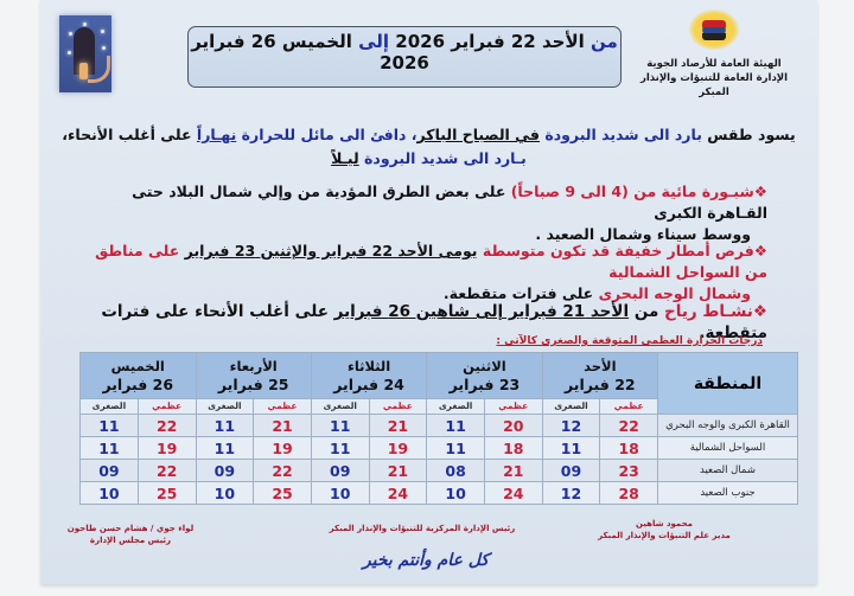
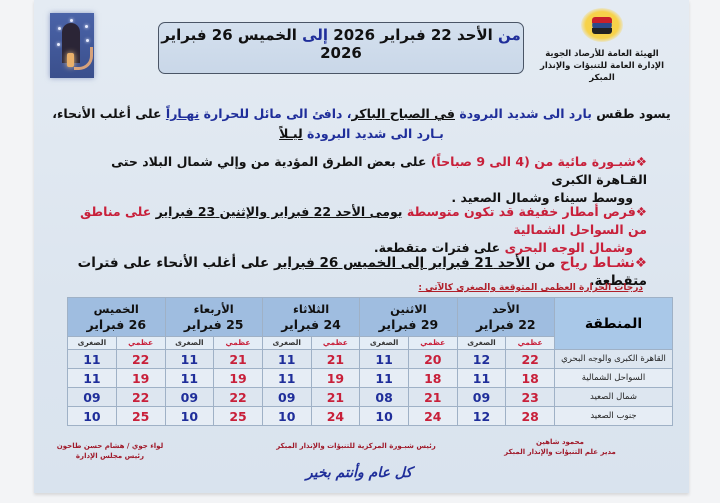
  الهيئة العامة للأرصاد الجوية
  الإدارة العامة للتنبؤات والإنذار المبكر
  من الأحد 22 فبراير 2026 إلى الخميس 26 فبراير 2026
  يسود طقس بارد الى شديد البرودة في الصباح الباكر، دافئ الى مائل للحرارة نهـاراً على أغلب الأنحاء،
  بـارد الى شديد البرودة ليـلاً
  ❖شبـورة مائية من (4 الى 9 صباحاً) على بعض الطرق المؤدية من وإلي شمال البلاد حتى القـاهرة الكبرى
  ووسط سيناء وشمال الصعيد .
  ❖فرص أمطار خفيفة قد تكون متوسطة يومى الأحد 22 فبراير والإثنين 23 فبراير على مناطق من السواحل الشمالية
  وشمال الوجه البحرى على فترات متقطعة.
- ❖نشـاط رياح من الأحد 21 فبراير إلى شاهين 26 فبراير على أغلب الأنحاء على فترات متقطعة.
+ ❖نشـاط رياح من الأحد 21 فبراير إلى الخميس 26 فبراير على أغلب الأنحاء على فترات متقطعة.
  درجات الحرارة العظمى المتوقعة والصغرى كالآتي :
- المنطقة	الأحد22 فبراير	الاثنين23 فبراير	الثلاثاء24 فبراير	الأربعاء25 فبراير	الخميس26 فبراير
+ المنطقة	الأحد22 فبراير	الاثنين29 فبراير	الثلاثاء24 فبراير	الأربعاء25 فبراير	الخميس26 فبراير
  عظمي	الصغرى	عظمي	الصغرى	عظمي	الصغرى	عظمي	الصغرى	عظمي	الصغرى
  القاهرة الكبرى والوجه البحري	22	12	20	11	21	11	21	11	22	11
  السواحل الشمالية	18	11	18	11	19	11	19	11	19	11
  شمال الصعيد	23	09	21	08	21	09	22	09	22	09
  جنوب الصعيد	28	12	24	10	24	10	25	10	25	10
  محمود شاهين
  مدير علم التنبؤات والإنذار المبكر
- رئيس الإدارة المركزية للتنبؤات والإنذار المبكر
+ رئيس شبـورة المركزية للتنبؤات والإنذار المبكر
  لواء جوي / هشام حسن طاحون
  رئيس مجلس الإدارة
  كل عام وأنتم بخير
